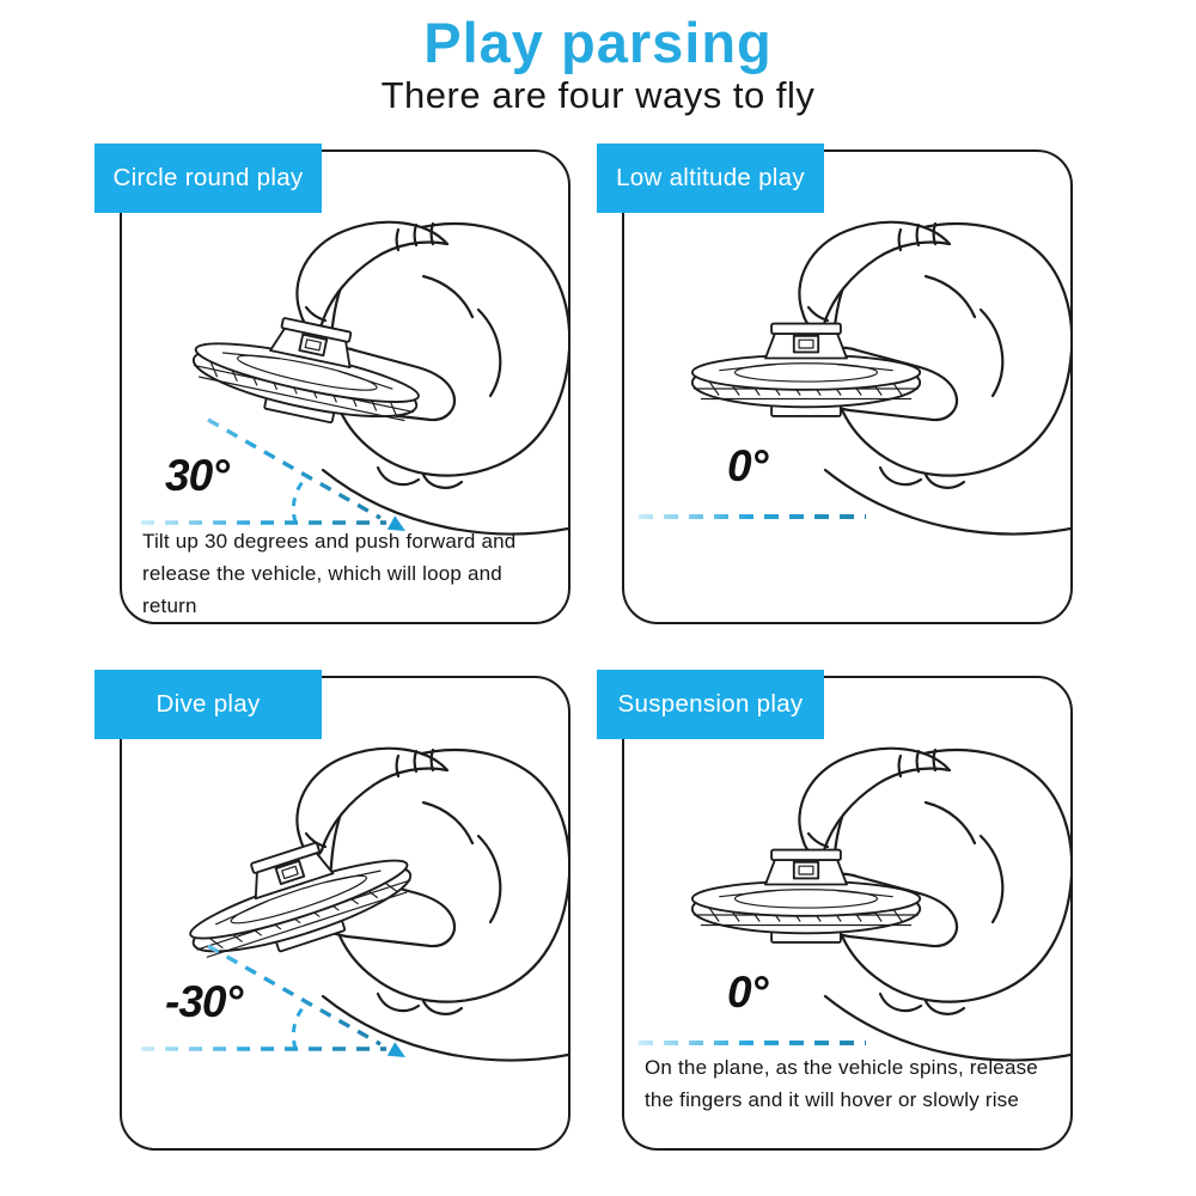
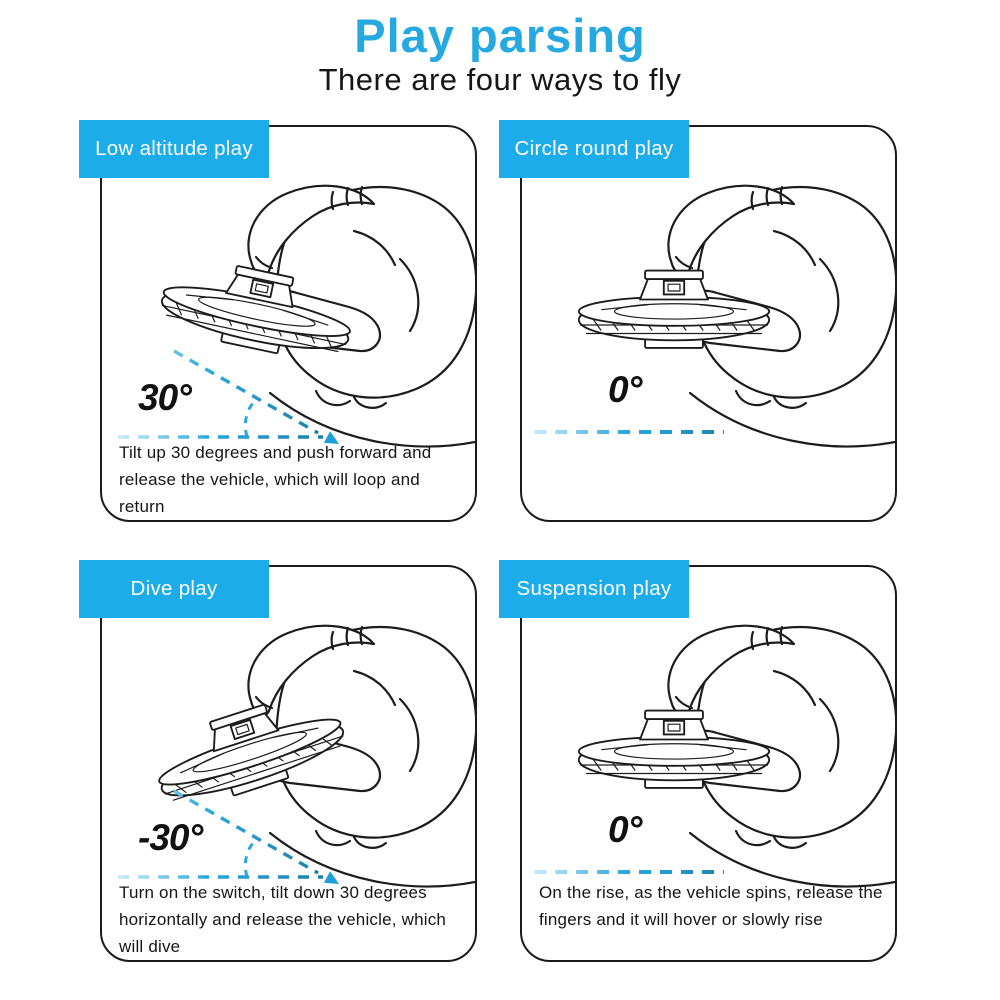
  Play parsing
  There are four ways to fly
- Circle round play
+ Low altitude play
  30°
  Tilt up 30 degrees and push forward and release the vehicle, which will loop and return
- Low altitude play
+ Circle round play
  0°
  Dive play
  -30°
+ Turn on the switch, tilt down 30 degrees horizontally and release the vehicle, which will dive
  Suspension play
  0°
- On the plane, as the vehicle spins, release the fingers and it will hover or slowly rise
+ On the rise, as the vehicle spins, release the fingers and it will hover or slowly rise
